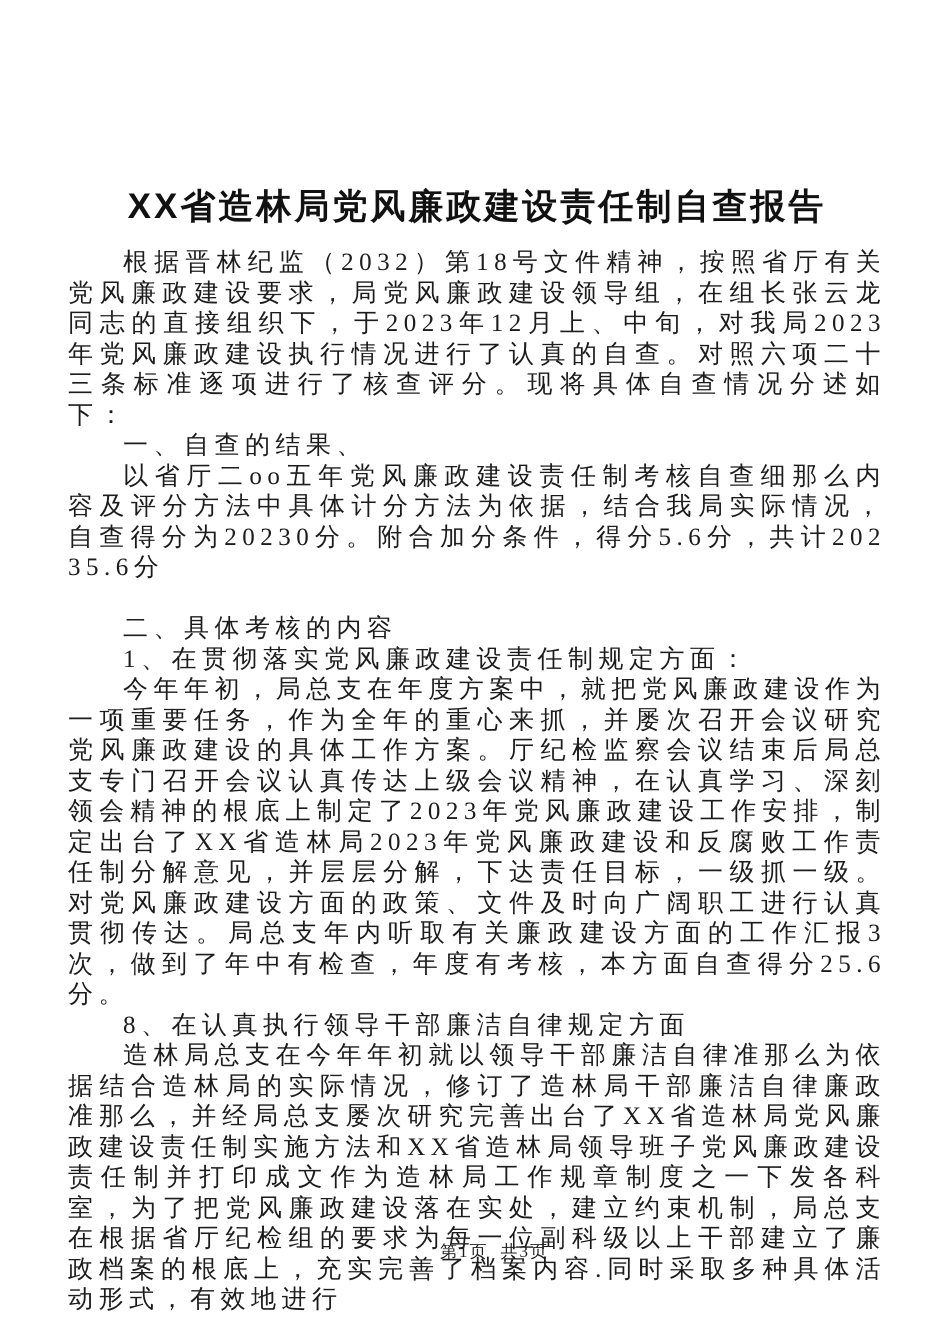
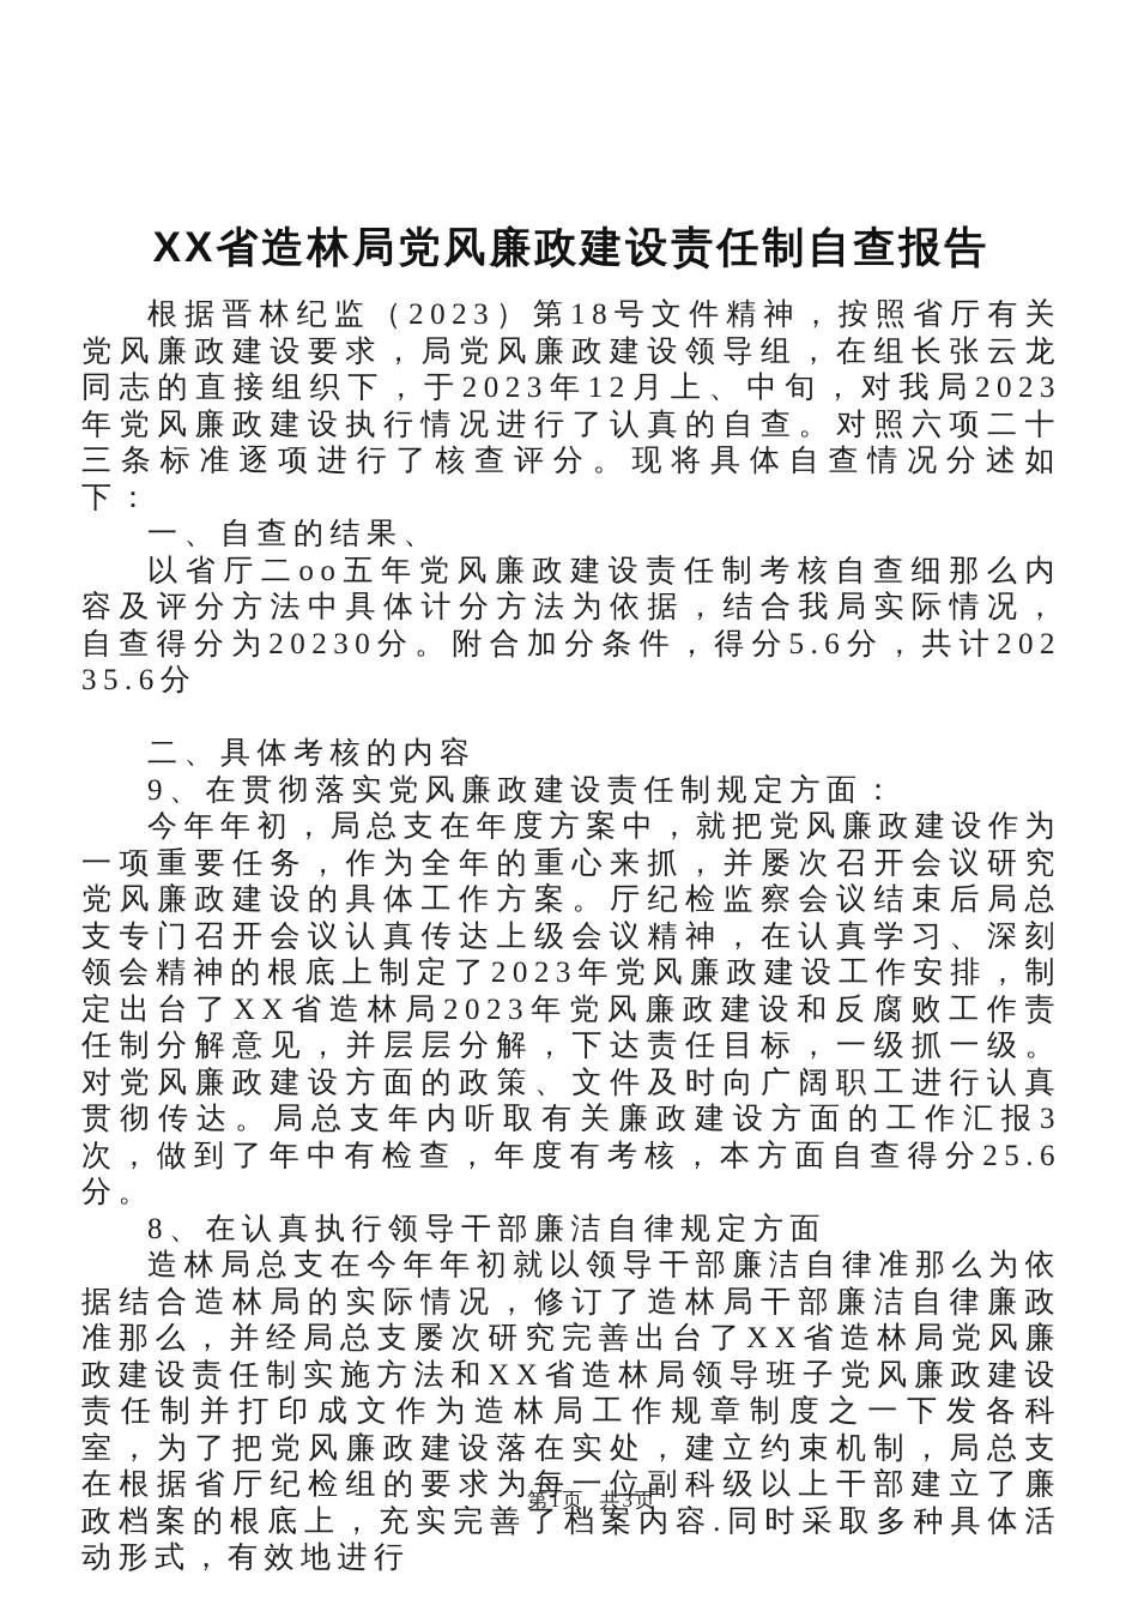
  XX省造林局党风廉政建设责任制自查报告
- 根据晋林纪监（2032）第18号文件精神，按照省厅有关党风廉政建设要求，局党风廉政建设领导组，在组长张云龙同志的直接组织下，于2023年12月上、中旬，对我局2023年党风廉政建设执行情况进行了认真的自查。对照六项二十三条标准逐项进行了核查评分。现将具体自查情况分述如下：
+ 根据晋林纪监（2023）第18号文件精神，按照省厅有关党风廉政建设要求，局党风廉政建设领导组，在组长张云龙同志的直接组织下，于2023年12月上、中旬，对我局2023年党风廉政建设执行情况进行了认真的自查。对照六项二十三条标准逐项进行了核查评分。现将具体自查情况分述如下：
  一、自查的结果、
  以省厅二oo五年党风廉政建设责任制考核自查细那么内容及评分方法中具体计分方法为依据，结合我局实际情况，自查得分为20230分。附合加分条件，得分5.6分，共计20235.6分
  二、具体考核的内容
- 1、在贯彻落实党风廉政建设责任制规定方面：
+ 9、在贯彻落实党风廉政建设责任制规定方面：
  今年年初，局总支在年度方案中，就把党风廉政建设作为一项重要任务，作为全年的重心来抓，并屡次召开会议研究党风廉政建设的具体工作方案。厅纪检监察会议结束后局总支专门召开会议认真传达上级会议精神，在认真学习、深刻领会精神的根底上制定了2023年党风廉政建设工作安排，制定出台了XX省造林局2023年党风廉政建设和反腐败工作责任制分解意见，并层层分解，下达责任目标，一级抓一级。对党风廉政建设方面的政策、文件及时向广阔职工进行认真贯彻传达。局总支年内听取有关廉政建设方面的工作汇报3次，做到了年中有检查，年度有考核，本方面自查得分25.6分。
  8、在认真执行领导干部廉洁自律规定方面
  造林局总支在今年年初就以领导干部廉洁自律准那么为依据结合造林局的实际情况，修订了造林局干部廉洁自律廉政准那么，并经局总支屡次研究完善出台了XX省造林局党风廉政建设责任制实施方法和XX省造林局领导班子党风廉政建设责任制并打印成文作为造林局工作规章制度之一下发各科室，为了把党风廉政建设落在实处，建立约束机制，局总支在根据省厅纪检组的要求为每一位副科级以上干部建立了廉政档案的根底上，充实完善了档案内容.同时采取多种具体活动形式，有效地进行
  第1页 共3页
